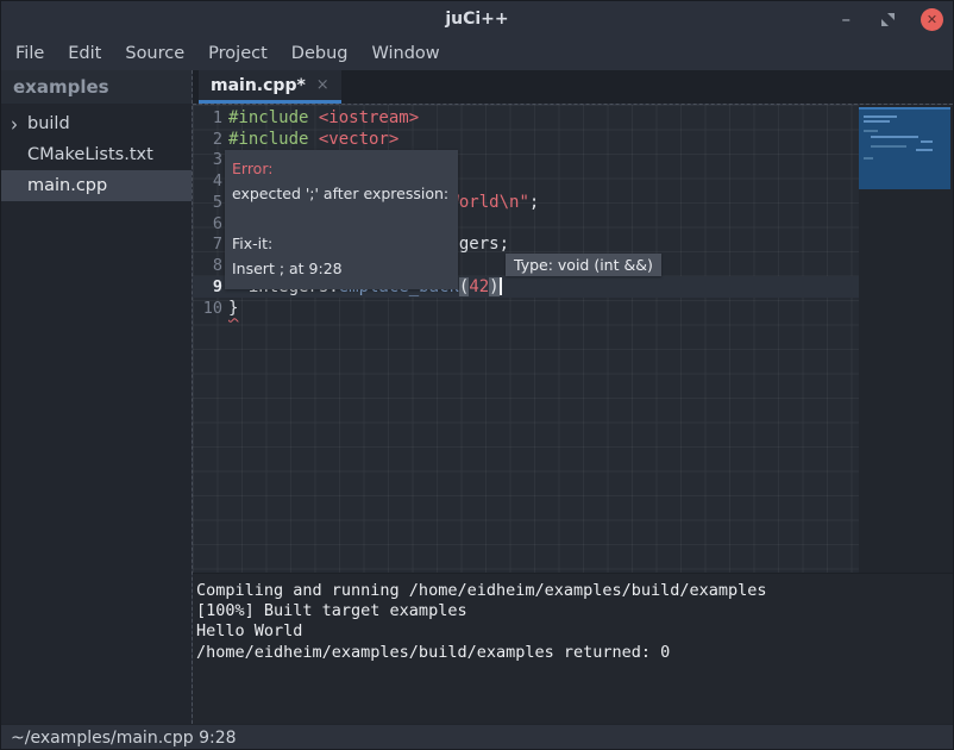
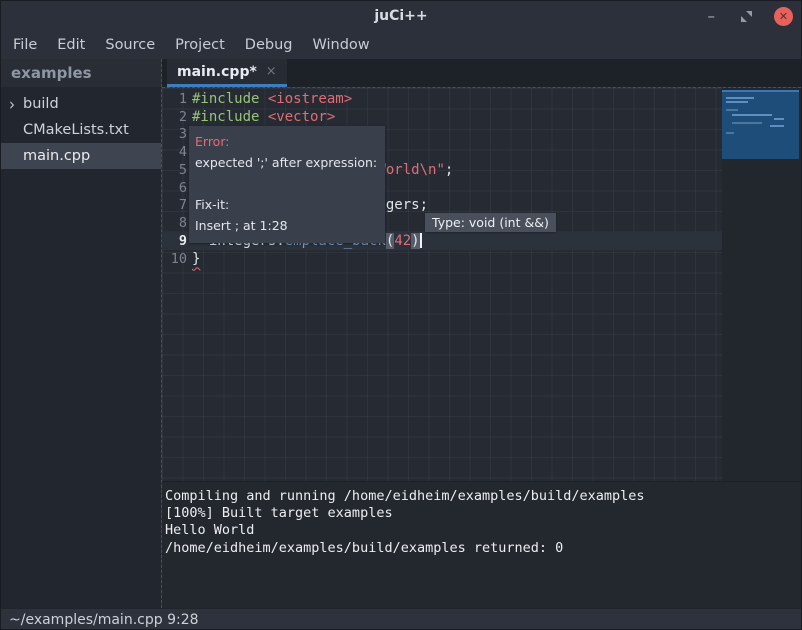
  juCi++
  –
  ✕
  File
  Edit
  Source
  Project
  Debug
  Window
  examples
  ›
  build
  CMakeLists.txt
  main.cpp
  main.cpp*
  ×
  1
  #include <iostream>
  2
  #include <vector>
  3
  4
  5
  6
  7
  8
  9
  10
  }
  Error:
  expected ';' after expression:
  Fix-it:
- Insert ; at 9:28
+ Insert ; at 1:28
  Type: void (int &&)
  Compiling and running /home/eidheim/examples/build/examples
  [100%] Built target examples
  Hello World
  /home/eidheim/examples/build/examples returned: 0
  ~/examples/main.cpp 9:28
